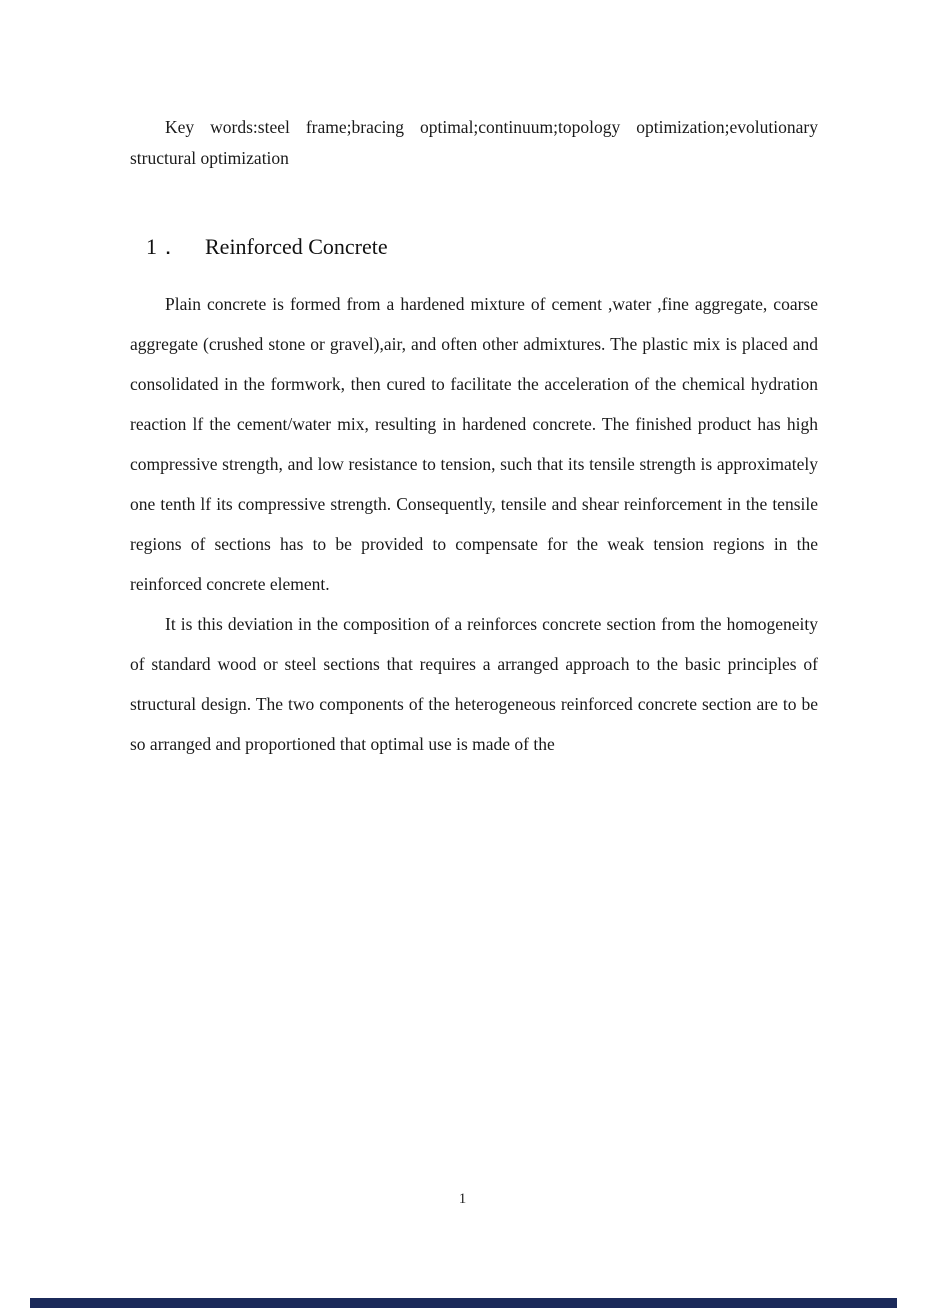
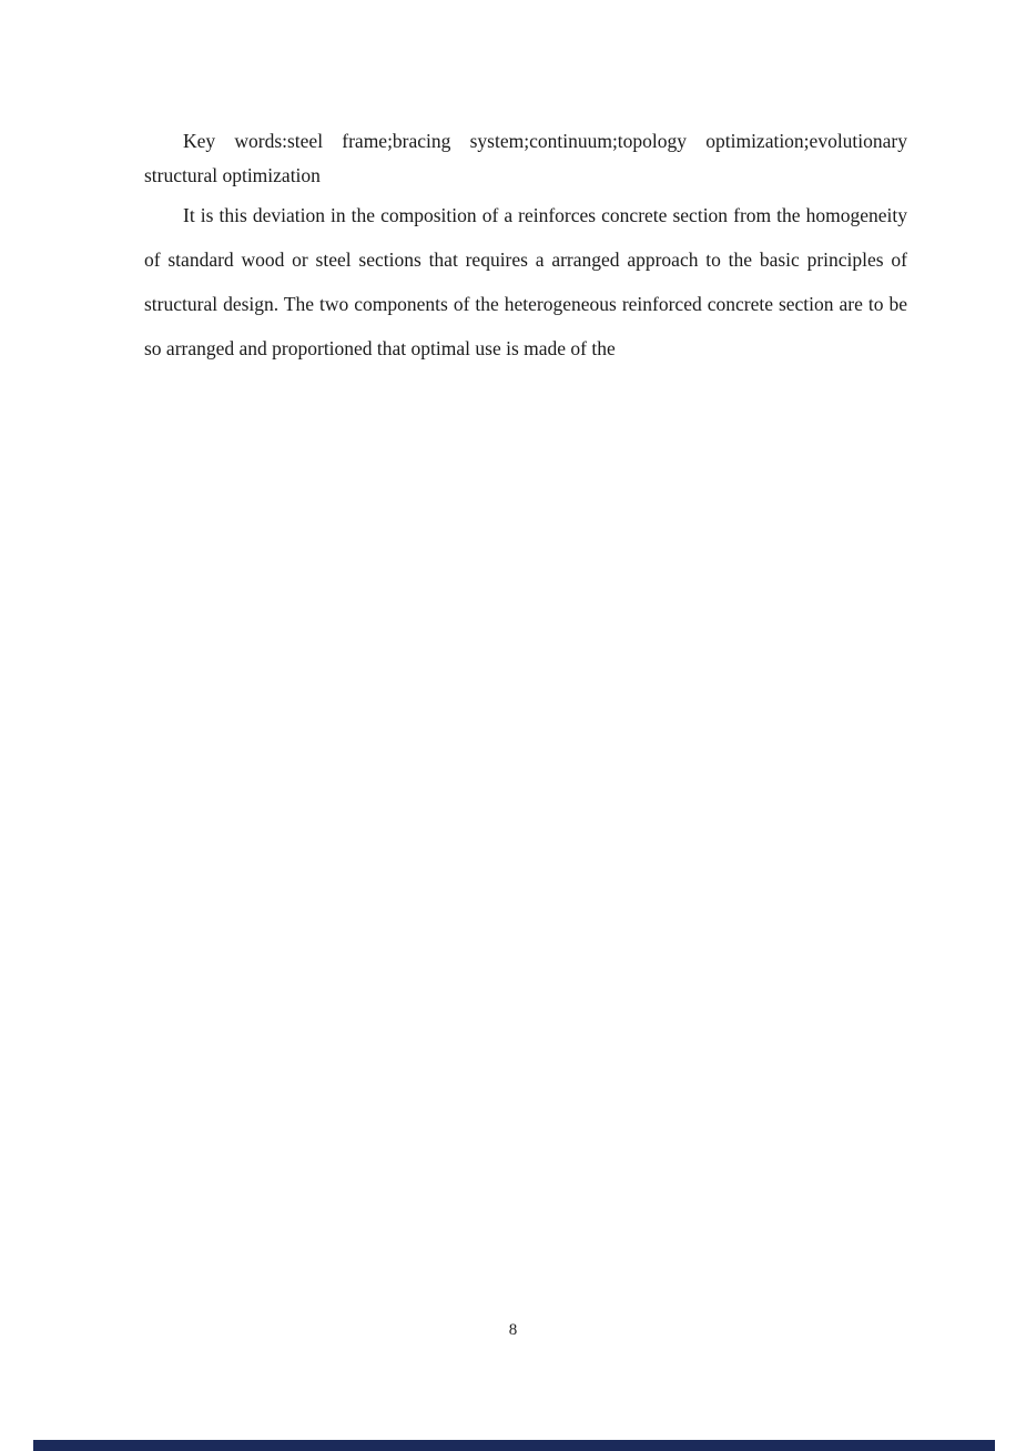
- Key words:steel frame;bracing optimal;continuum;topology optimization;evolutionary structural optimization
+ Key words:steel frame;bracing system;continuum;topology optimization;evolutionary structural optimization
- 1．
- Reinforced Concrete
- Plain concrete is formed from a hardened mixture of cement ,water ,fine aggregate, coarse aggregate (crushed stone or gravel),air, and often other admixtures. The plastic mix is placed and consolidated in the formwork, then cured to facilitate the acceleration of the chemical hydration reaction lf the cement/water mix, resulting in hardened concrete. The finished product has high compressive strength, and low resistance to tension, such that its tensile strength is approximately one tenth lf its compressive strength. Consequently, tensile and shear reinforcement in the tensile regions of sections has to be provided to compensate for the weak tension regions in the reinforced concrete element.
  It is this deviation in the composition of a reinforces concrete section from the homogeneity of standard wood or steel sections that requires a arranged approach to the basic principles of structural design. The two components of the heterogeneous reinforced concrete section are to be so arranged and proportioned that optimal use is made of the
- 1
+ 8
